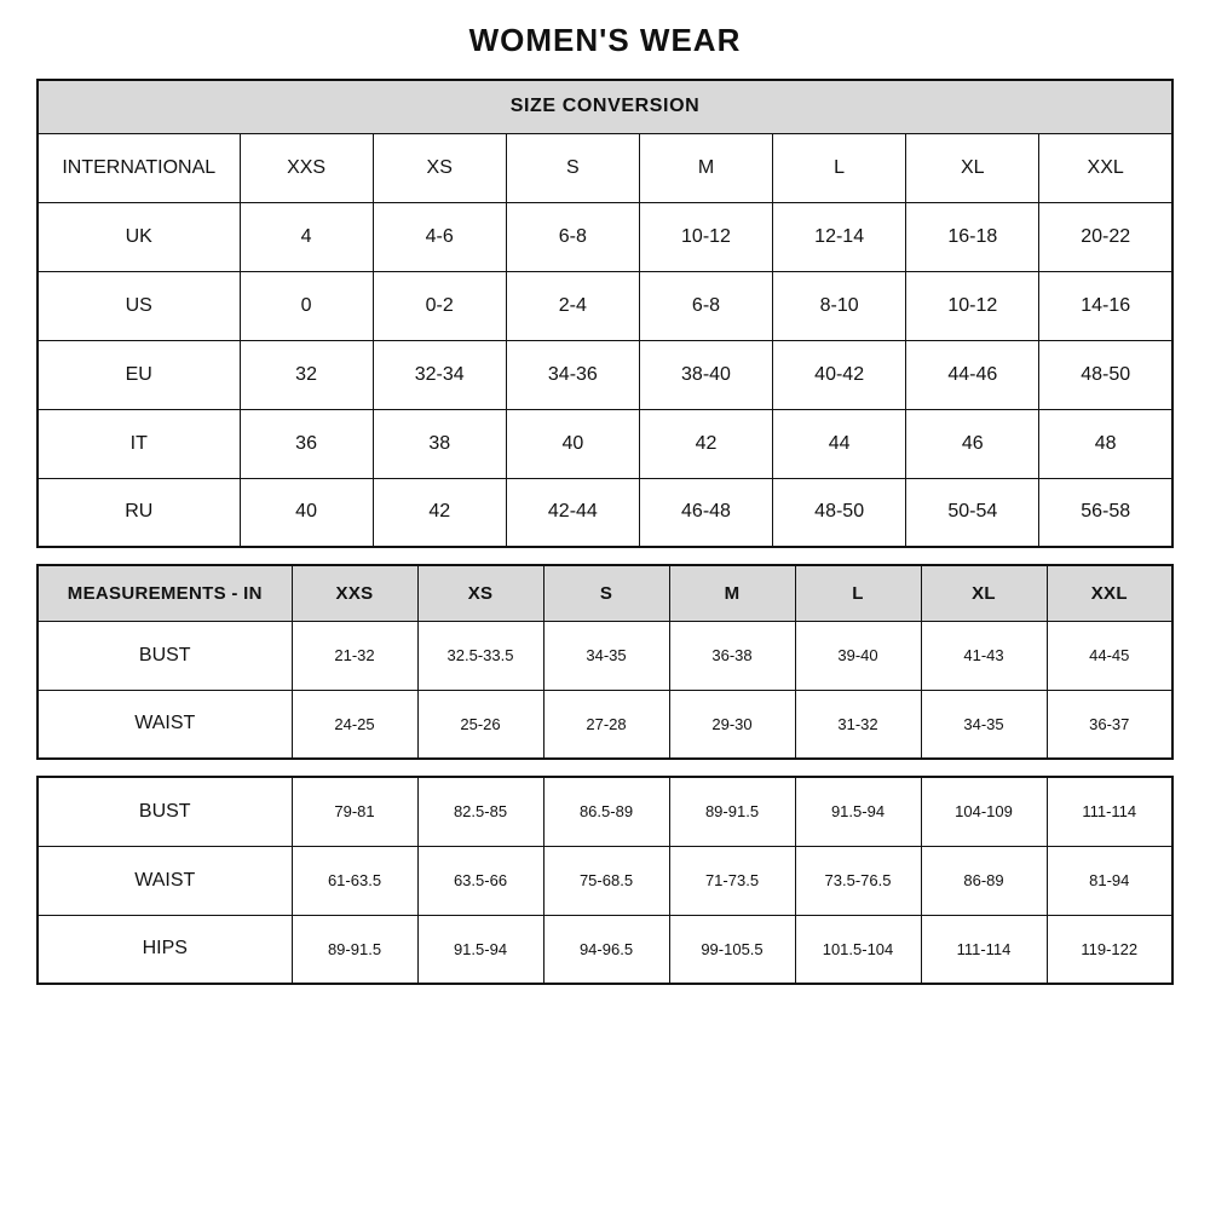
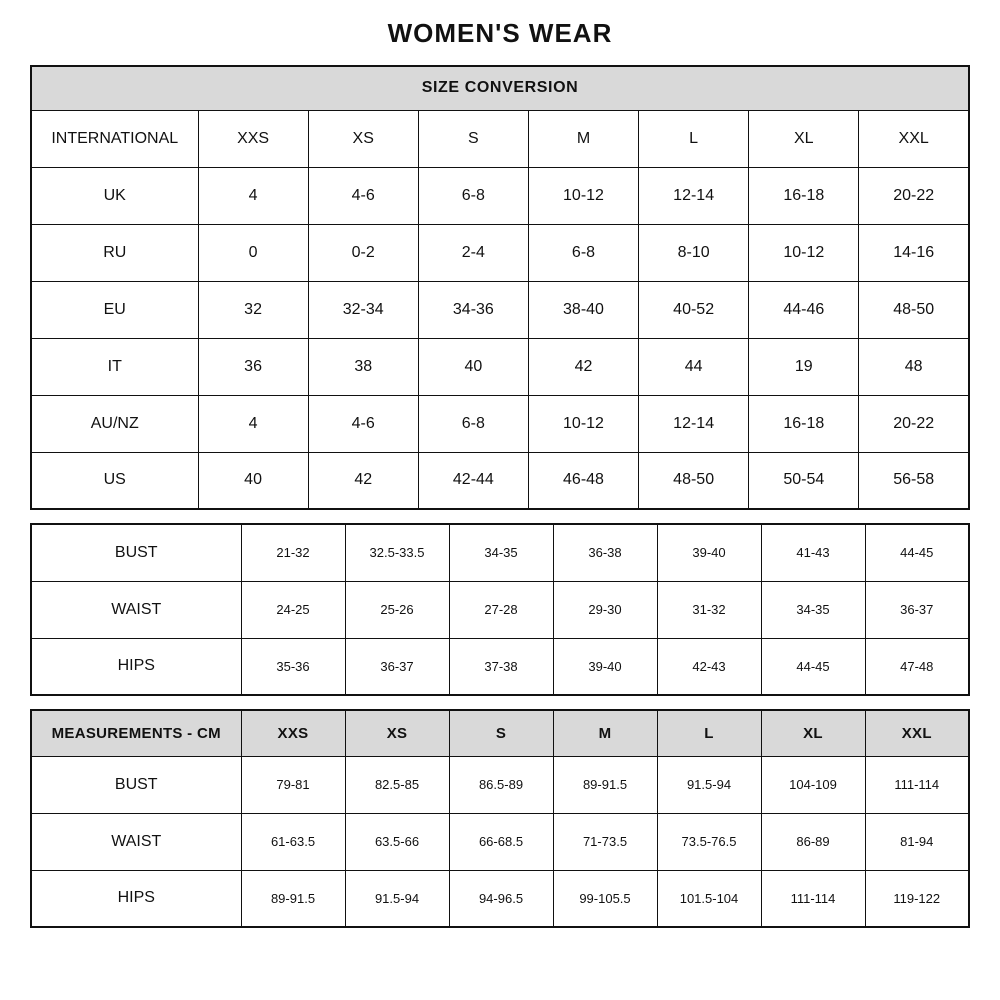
  WOMEN'S WEAR
  SIZE CONVERSION
  INTERNATIONAL	XXS	XS	S	M	L	XL	XXL
  UK	4	4-6	6-8	10-12	12-14	16-18	20-22
- US	0	0-2	2-4	6-8	8-10	10-12	14-16
+ RU	0	0-2	2-4	6-8	8-10	10-12	14-16
- EU	32	32-34	34-36	38-40	40-42	44-46	48-50
+ EU	32	32-34	34-36	38-40	40-52	44-46	48-50
- IT	36	38	40	42	44	46	48
+ IT	36	38	40	42	44	19	48
+ AU/NZ	4	4-6	6-8	10-12	12-14	16-18	20-22
- RU	40	42	42-44	46-48	48-50	50-54	56-58
+ US	40	42	42-44	46-48	48-50	50-54	56-58
- MEASUREMENTS - IN	XXS	XS	S	M	L	XL	XXL
  BUST	21-32	32.5-33.5	34-35	36-38	39-40	41-43	44-45
  WAIST	24-25	25-26	27-28	29-30	31-32	34-35	36-37
+ HIPS	35-36	36-37	37-38	39-40	42-43	44-45	47-48
+ MEASUREMENTS - CM	XXS	XS	S	M	L	XL	XXL
  BUST	79-81	82.5-85	86.5-89	89-91.5	91.5-94	104-109	111-114
- WAIST	61-63.5	63.5-66	75-68.5	71-73.5	73.5-76.5	86-89	81-94
+ WAIST	61-63.5	63.5-66	66-68.5	71-73.5	73.5-76.5	86-89	81-94
  HIPS	89-91.5	91.5-94	94-96.5	99-105.5	101.5-104	111-114	119-122
